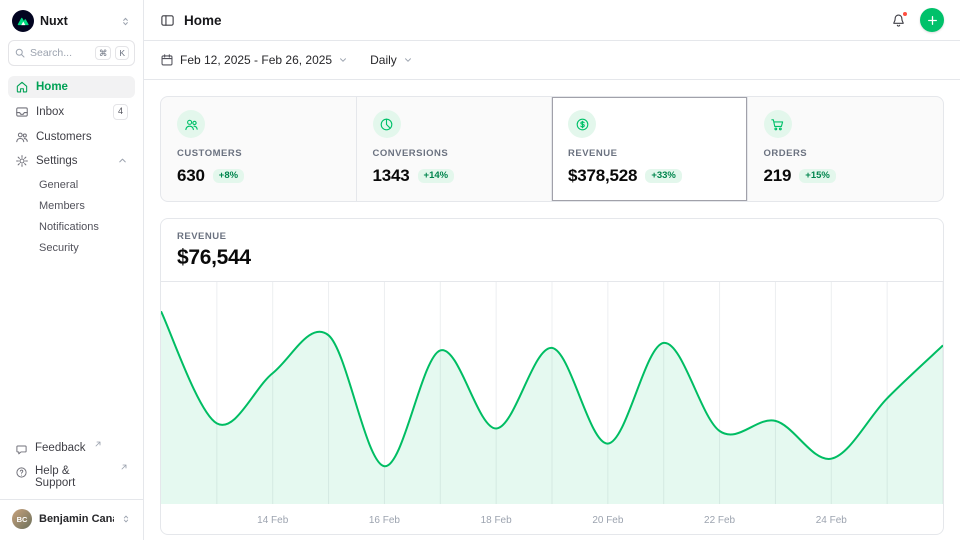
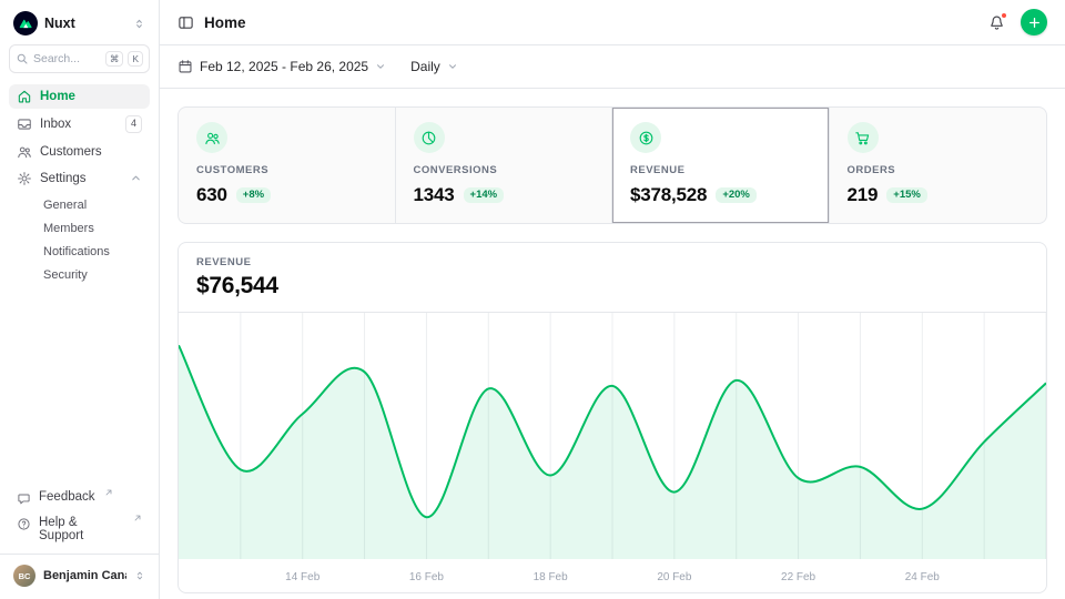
  Nuxt
  Search...
  ⌘
  K
  Home
  Inbox
  4
  Customers
  Settings
  General
  Members
  Notifications
  Security
  Feedback
  Help & Support
  BC
  Benjamin Can
  Home
  Feb 12, 2025 - Feb 26, 2025
  Daily
  CUSTOMERS
  630
  +8%
  CONVERSIONS
  1343
  +14%
  REVENUE
  $378,528
- +33%
+ +20%
  ORDERS
  219
  +15%
  REVENUE
  $76,544
  14 Feb
  16 Feb
  18 Feb
  20 Feb
  22 Feb
  24 Feb
